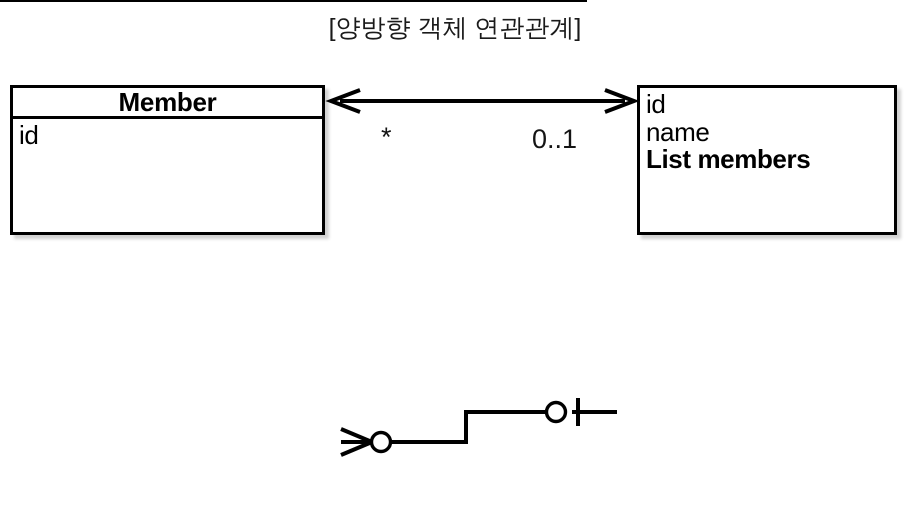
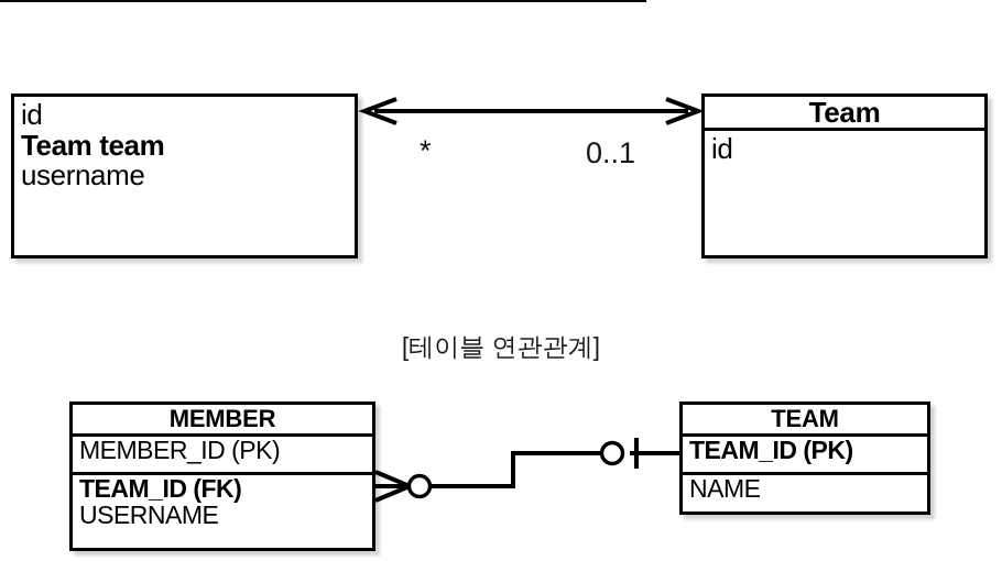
- [양방향 객체 연관관계]
- Member
  id
+ Team team
+ username
+ Team
  id
- name
- List members
  *
  0..1
+ [테이블 연관관계]
+ MEMBER
+ MEMBER_ID (PK)
+ TEAM_ID (FK)
+ USERNAME
+ TEAM
+ TEAM_ID (PK)
+ NAME
